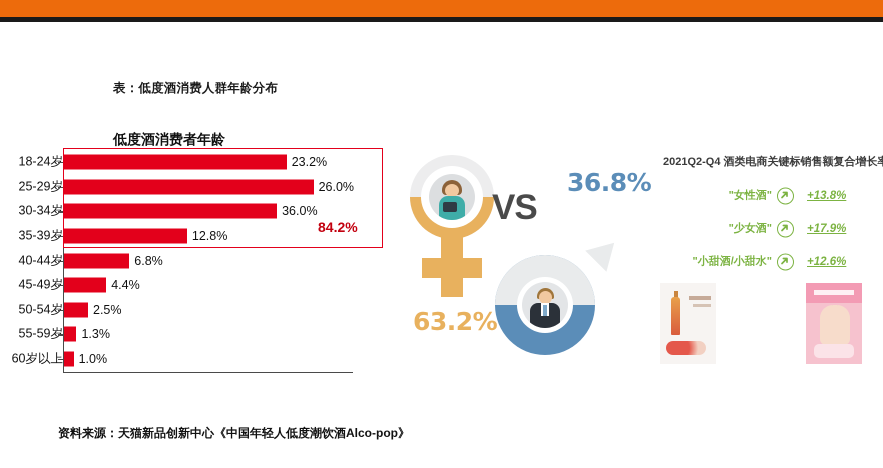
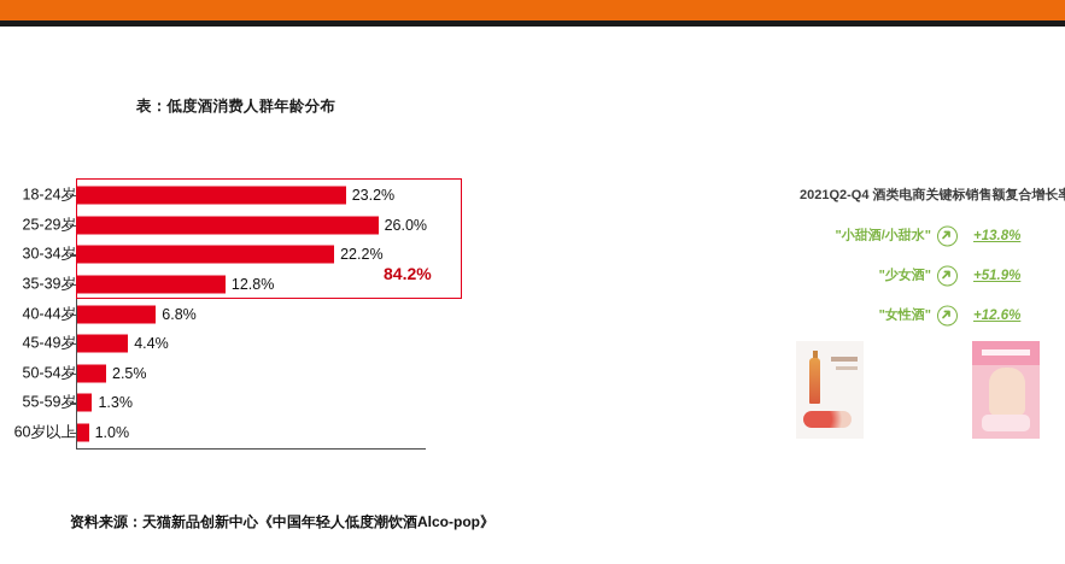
  表：低度酒消费人群年龄分布
- 低度酒消费者年龄
  18-24岁
  23.2%
  25-29岁
  26.0%
  30-34岁
- 36.0%
+ 22.2%
  35-39岁
  12.8%
  40-44岁
  6.8%
  45-49岁
  4.4%
  50-54岁
  2.5%
  55-59岁
  1.3%
  60岁以上
  1.0%
  84.2%
- 63.2%
- VS
- 36.8%
  2021Q2-Q4 酒类电商关键标销售额复合增长
- "女性酒"
+ "小甜酒/小甜水"
  +13.8%
  "少女酒"
- +17.9%
+ +51.9%
- "小甜酒/小甜水"
+ "女性酒"
  +12.6%
  资料来源：天猫新品创新中心《中国年轻人低度潮饮酒Alco-pop》
